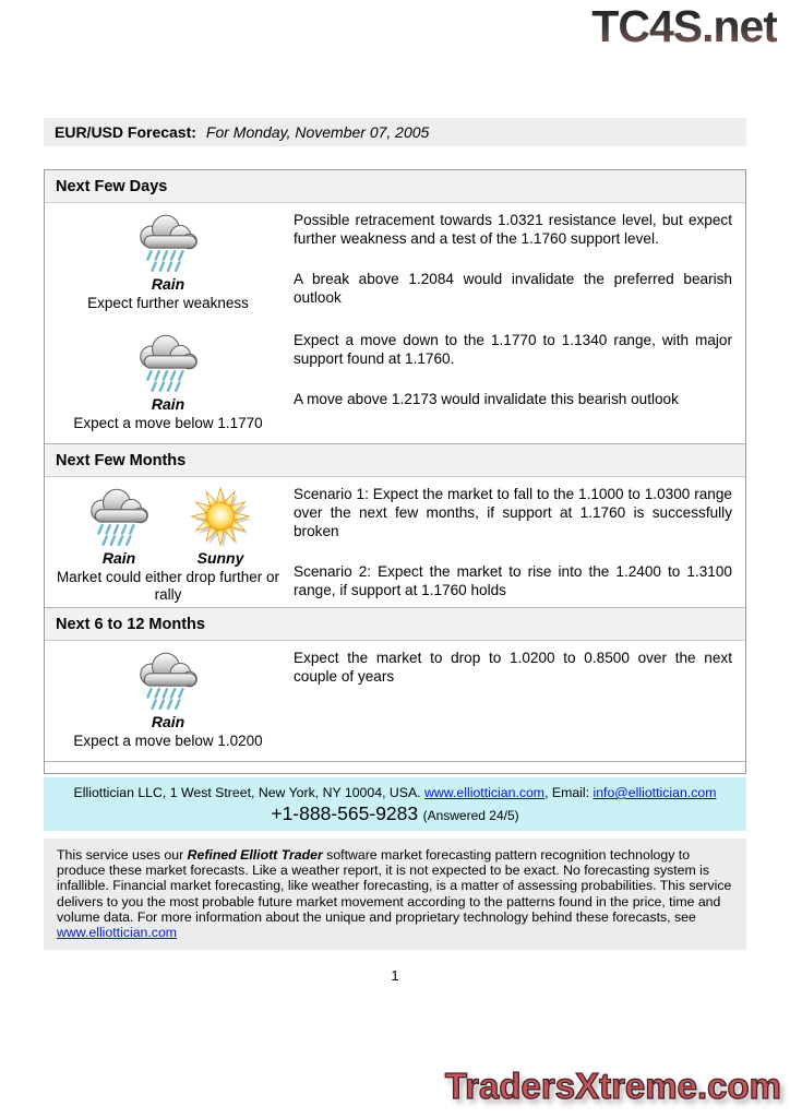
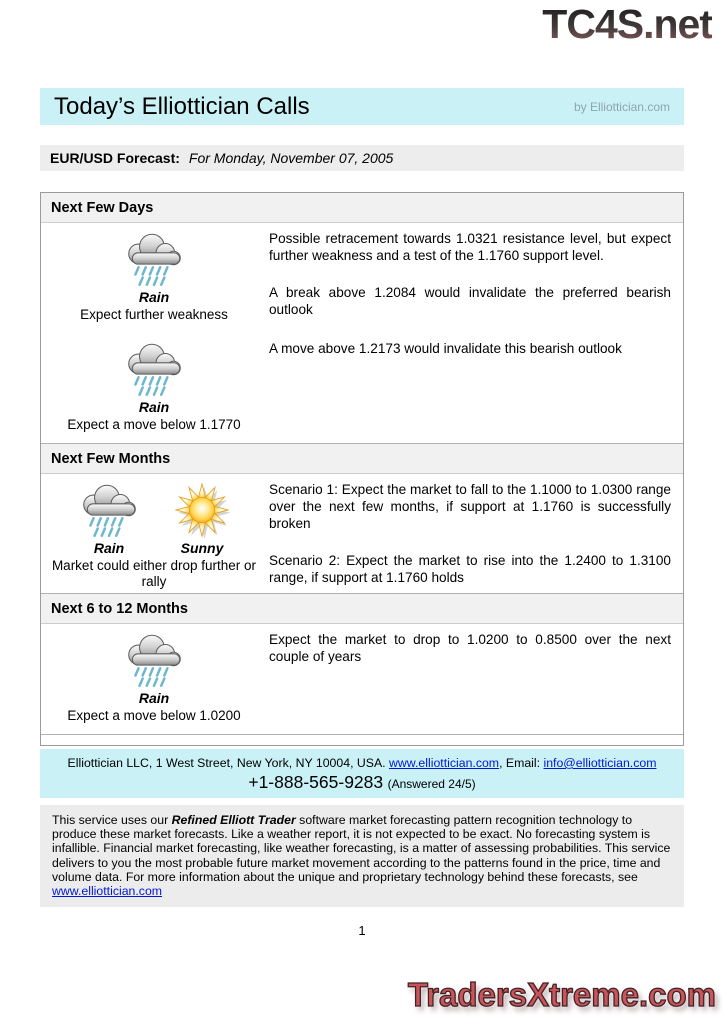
  TC4S.net
+ Today’s Elliottician Calls
+ by Elliottician.com
  EUR/USD Forecast:
  For Monday, November 07, 2005
  Next Few Days
  Rain
  Expect further weakness
  Possible retracement towards 1.0321 resistance level, but expect further weakness and a test of the 1.1760 support level.
  A break above 1.2084 would invalidate the preferred bearish outlook
  Rain
  Expect a move below 1.1770
- Expect a move down to the 1.1770 to 1.1340 range, with major support found at 1.1760.
  A move above 1.2173 would invalidate this bearish outlook
  Next Few Months
  Rain
  Sunny
  Market could either drop further or rally
  Scenario 1: Expect the market to fall to the 1.1000 to 1.0300 range over the next few months, if support at 1.1760 is successfully broken
  Scenario 2: Expect the market to rise into the 1.2400 to 1.3100 range, if support at 1.1760 holds
  Next 6 to 12 Months
  Rain
  Expect a move below 1.0200
  Expect the market to drop to 1.0200 to 0.8500 over the next couple of years
  Elliottician LLC, 1 West Street, New York, NY 10004, USA. www.elliottician.com, Email: info@elliottician.com
  +1-888-565-9283 (Answered 24/5)
  This service uses our Refined Elliott Trader software market forecasting pattern recognition technology to produce these market forecasts. Like a weather report, it is not expected to be exact. No forecasting system is infallible. Financial market forecasting, like weather forecasting, is a matter of assessing probabilities. This service delivers to you the most probable future market movement according to the patterns found in the price, time and volume data. For more information about the unique and proprietary technology behind these forecasts, see www.elliottician.com
  1
  TradersXtreme.com
